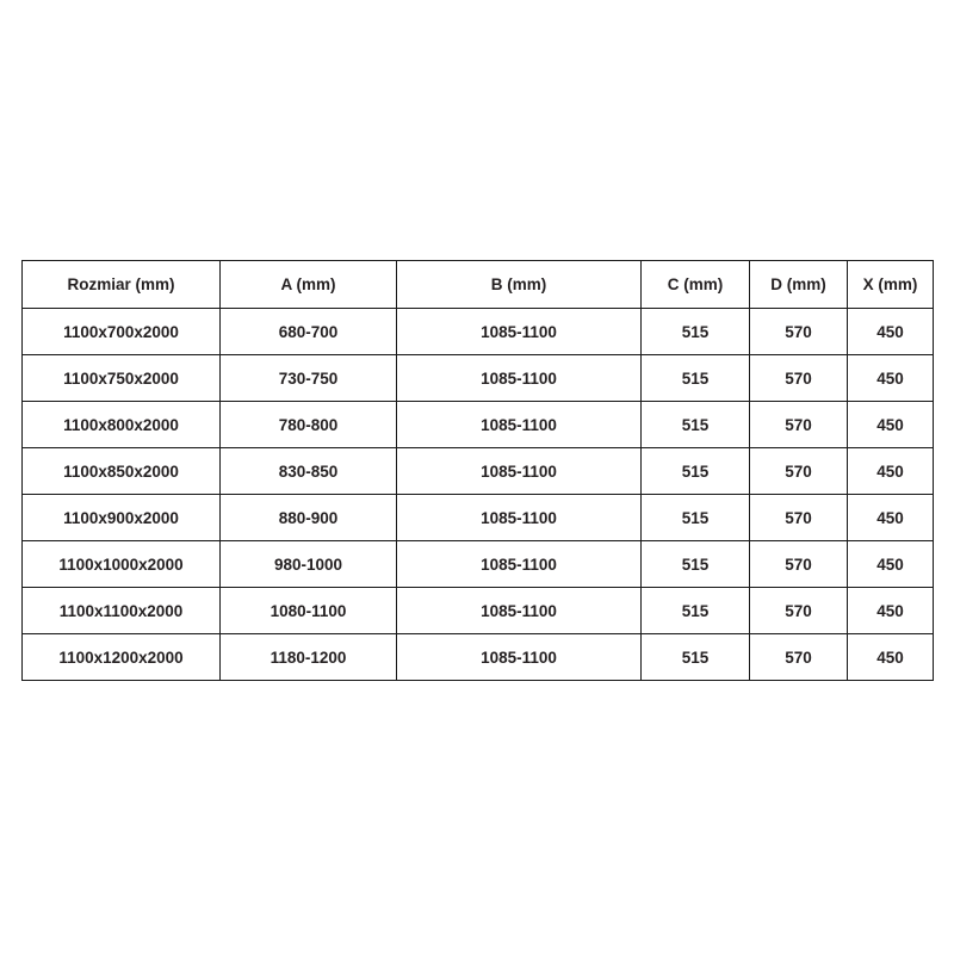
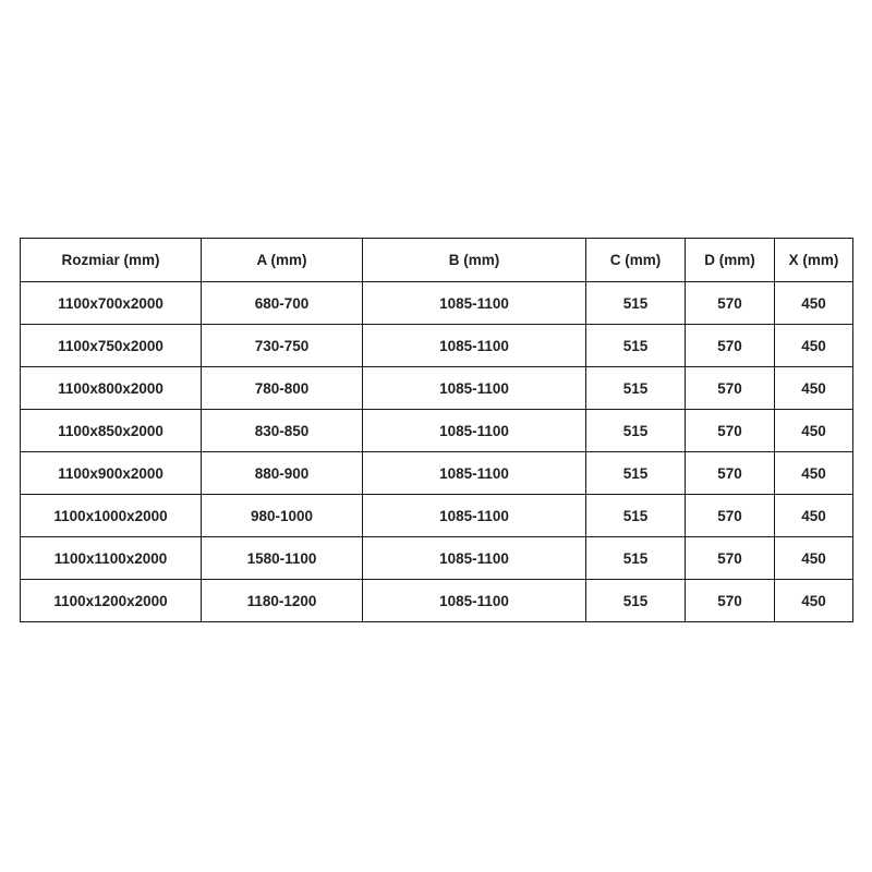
  Rozmiar (mm)	A (mm)	B (mm)	C (mm)	D (mm)	X (mm)
  1100x700x2000	680-700	1085-1100	515	570	450
  1100x750x2000	730-750	1085-1100	515	570	450
  1100x800x2000	780-800	1085-1100	515	570	450
  1100x850x2000	830-850	1085-1100	515	570	450
  1100x900x2000	880-900	1085-1100	515	570	450
  1100x1000x2000	980-1000	1085-1100	515	570	450
- 1100x1100x2000	1080-1100	1085-1100	515	570	450
+ 1100x1100x2000	1580-1100	1085-1100	515	570	450
  1100x1200x2000	1180-1200	1085-1100	515	570	450
